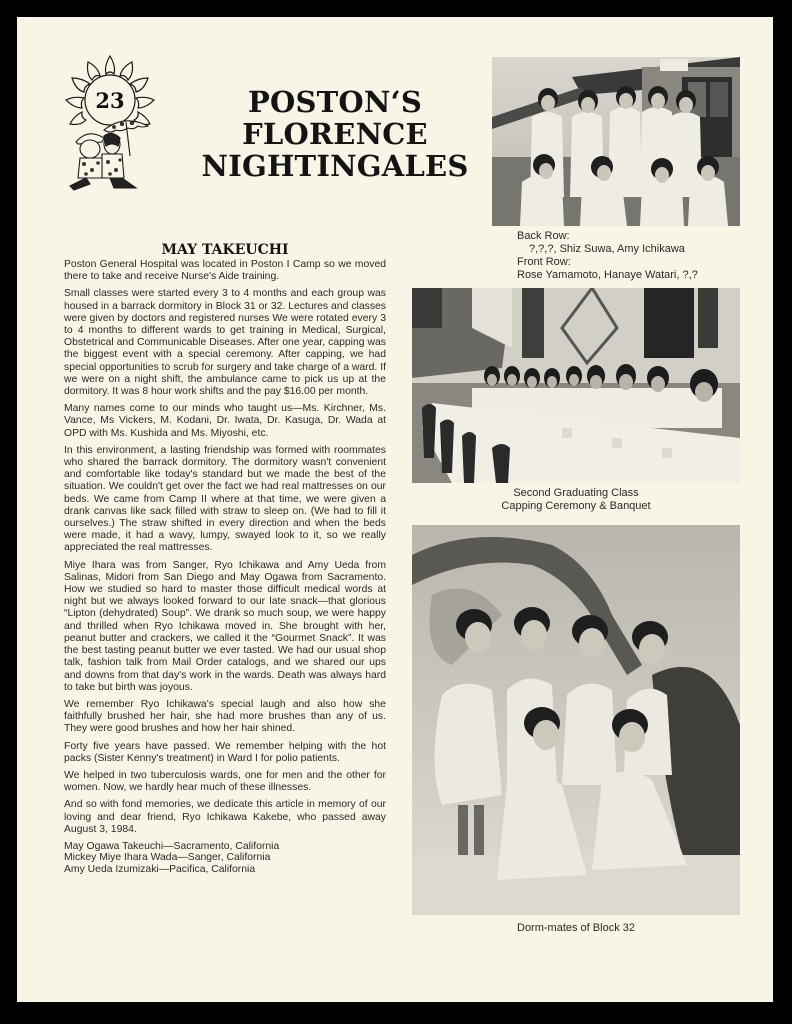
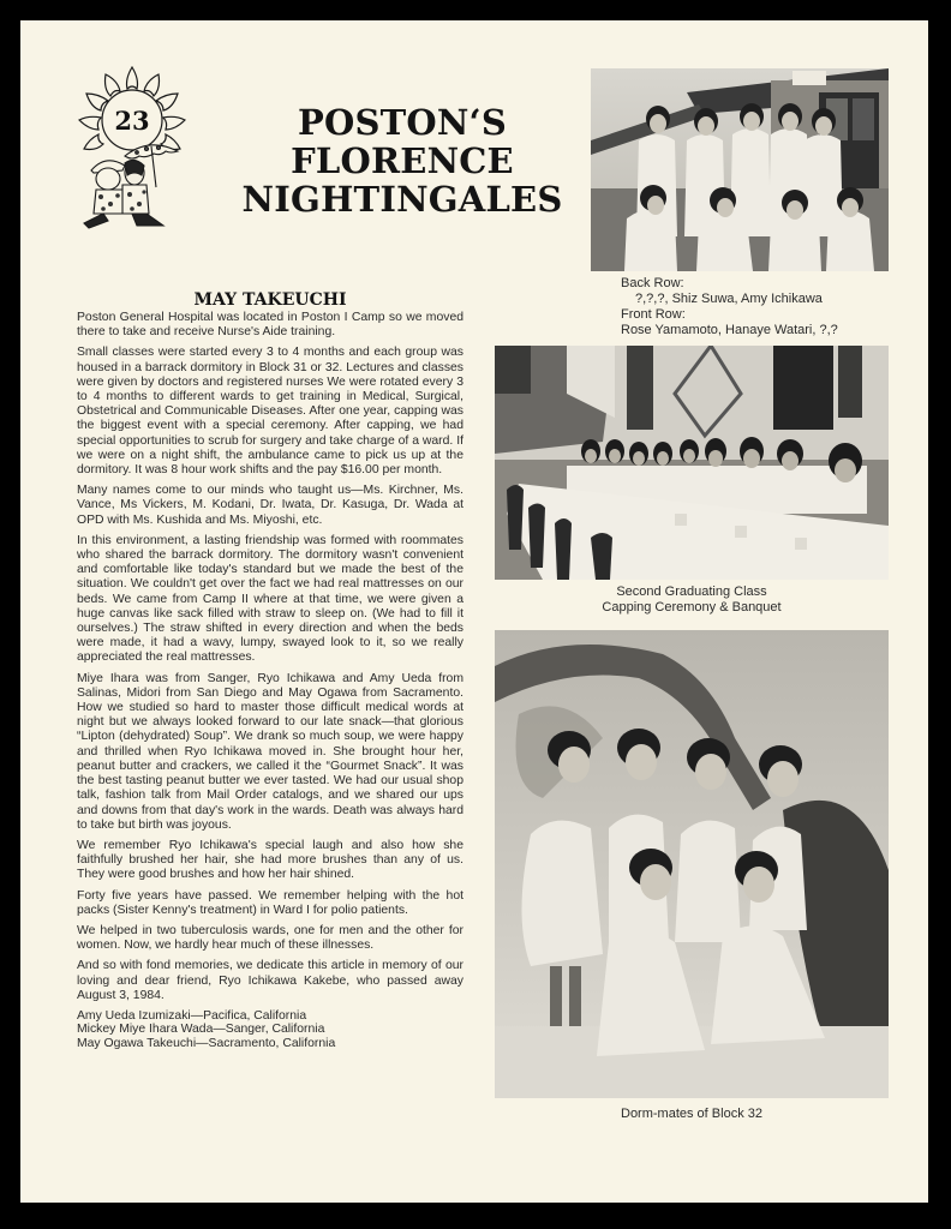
  23
  POSTON‘S
  FLORENCE
  NIGHTINGALES
  MAY TAKEUCHI
  Poston General Hospital was located in Poston I Camp so we moved there to take and receive Nurse's Aide training.
  Small classes were started every 3 to 4 months and each group was housed in a barrack dormitory in Block 31 or 32. Lectures and classes were given by doctors and registered nurses We were rotated every 3 to 4 months to different wards to get training in Medical, Surgical, Obstetrical and Communicable Diseases. After one year, capping was the biggest event with a special ceremony. After capping, we had special opportunities to scrub for surgery and take charge of a ward. If we were on a night shift, the ambulance came to pick us up at the dormitory. It was 8 hour work shifts and the pay $16.00 per month.
  Many names come to our minds who taught us—Ms. Kirchner, Ms. Vance, Ms Vickers, M. Kodani, Dr. Iwata, Dr. Kasuga, Dr. Wada at OPD with Ms. Kushida and Ms. Miyoshi, etc.
- In this environment, a lasting friendship was formed with roommates who shared the barrack dormitory. The dormitory wasn't convenient and comfortable like today's standard but we made the best of the situation. We couldn't get over the fact we had real mattresses on our beds. We came from Camp II where at that time, we were given a drank canvas like sack filled with straw to sleep on. (We had to fill it ourselves.) The straw shifted in every direction and when the beds were made, it had a wavy, lumpy, swayed look to it, so we really appreciated the real mattresses.
+ In this environment, a lasting friendship was formed with roommates who shared the barrack dormitory. The dormitory wasn't convenient and comfortable like today's standard but we made the best of the situation. We couldn't get over the fact we had real mattresses on our beds. We came from Camp II where at that time, we were given a huge canvas like sack filled with straw to sleep on. (We had to fill it ourselves.) The straw shifted in every direction and when the beds were made, it had a wavy, lumpy, swayed look to it, so we really appreciated the real mattresses.
- Miye Ihara was from Sanger, Ryo Ichikawa and Amy Ueda from Salinas, Midori from San Diego and May Ogawa from Sacramento. How we studied so hard to master those difficult medical words at night but we always looked forward to our late snack—that glorious “Lipton (dehydrated) Soup”. We drank so much soup, we were happy and thrilled when Ryo Ichikawa moved in. She brought with her, peanut butter and crackers, we called it the “Gourmet Snack”. It was the best tasting peanut butter we ever tasted. We had our usual shop talk, fashion talk from Mail Order catalogs, and we shared our ups and downs from that day's work in the wards. Death was always hard to take but birth was joyous.
+ Miye Ihara was from Sanger, Ryo Ichikawa and Amy Ueda from Salinas, Midori from San Diego and May Ogawa from Sacramento. How we studied so hard to master those difficult medical words at night but we always looked forward to our late snack—that glorious “Lipton (dehydrated) Soup”. We drank so much soup, we were happy and thrilled when Ryo Ichikawa moved in. She brought hour her, peanut butter and crackers, we called it the “Gourmet Snack”. It was the best tasting peanut butter we ever tasted. We had our usual shop talk, fashion talk from Mail Order catalogs, and we shared our ups and downs from that day's work in the wards. Death was always hard to take but birth was joyous.
  We remember Ryo Ichikawa's special laugh and also how she faithfully brushed her hair, she had more brushes than any of us. They were good brushes and how her hair shined.
  Forty five years have passed. We remember helping with the hot packs (Sister Kenny's treatment) in Ward I for polio patients.
  We helped in two tuberculosis wards, one for men and the other for women. Now, we hardly hear much of these illnesses.
  And so with fond memories, we dedicate this article in memory of our loving and dear friend, Ryo Ichikawa Kakebe, who passed away August 3, 1984.
- May Ogawa Takeuchi—Sacramento, California
+ Amy Ueda Izumizaki—Pacifica, California
  Mickey Miye Ihara Wada—Sanger, California
- Amy Ueda Izumizaki—Pacifica, California
+ May Ogawa Takeuchi—Sacramento, California
  Back Row:
  ?,?,?, Shiz Suwa, Amy Ichikawa
  Front Row:
  Rose Yamamoto, Hanaye Watari, ?,?
  Second Graduating Class
  Capping Ceremony & Banquet
  Dorm-mates of Block 32
